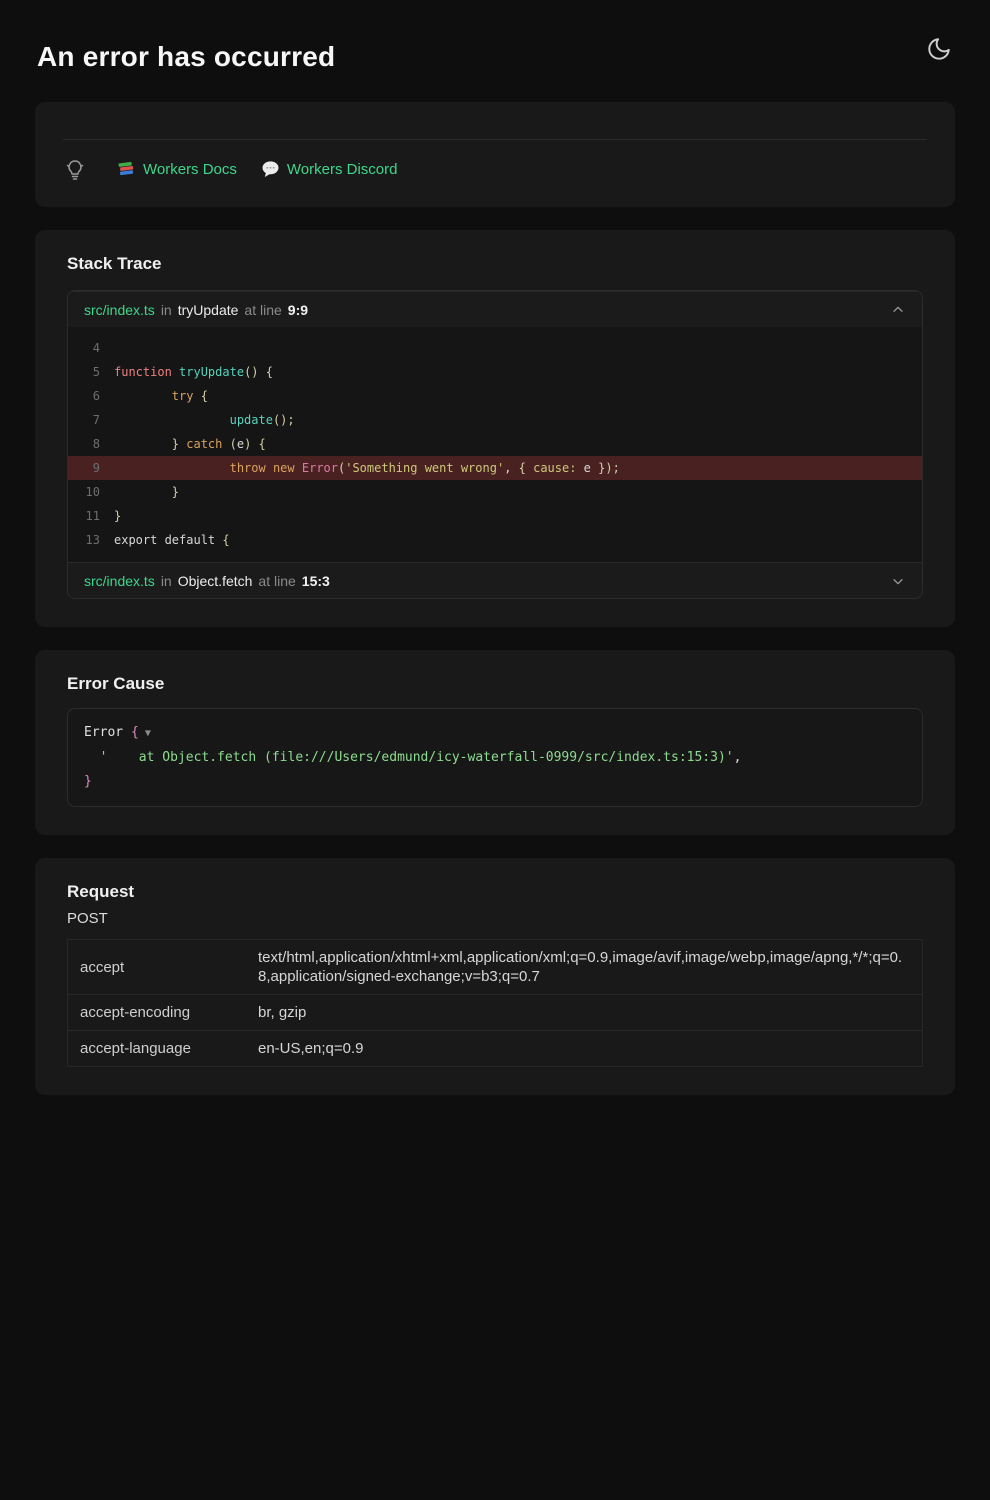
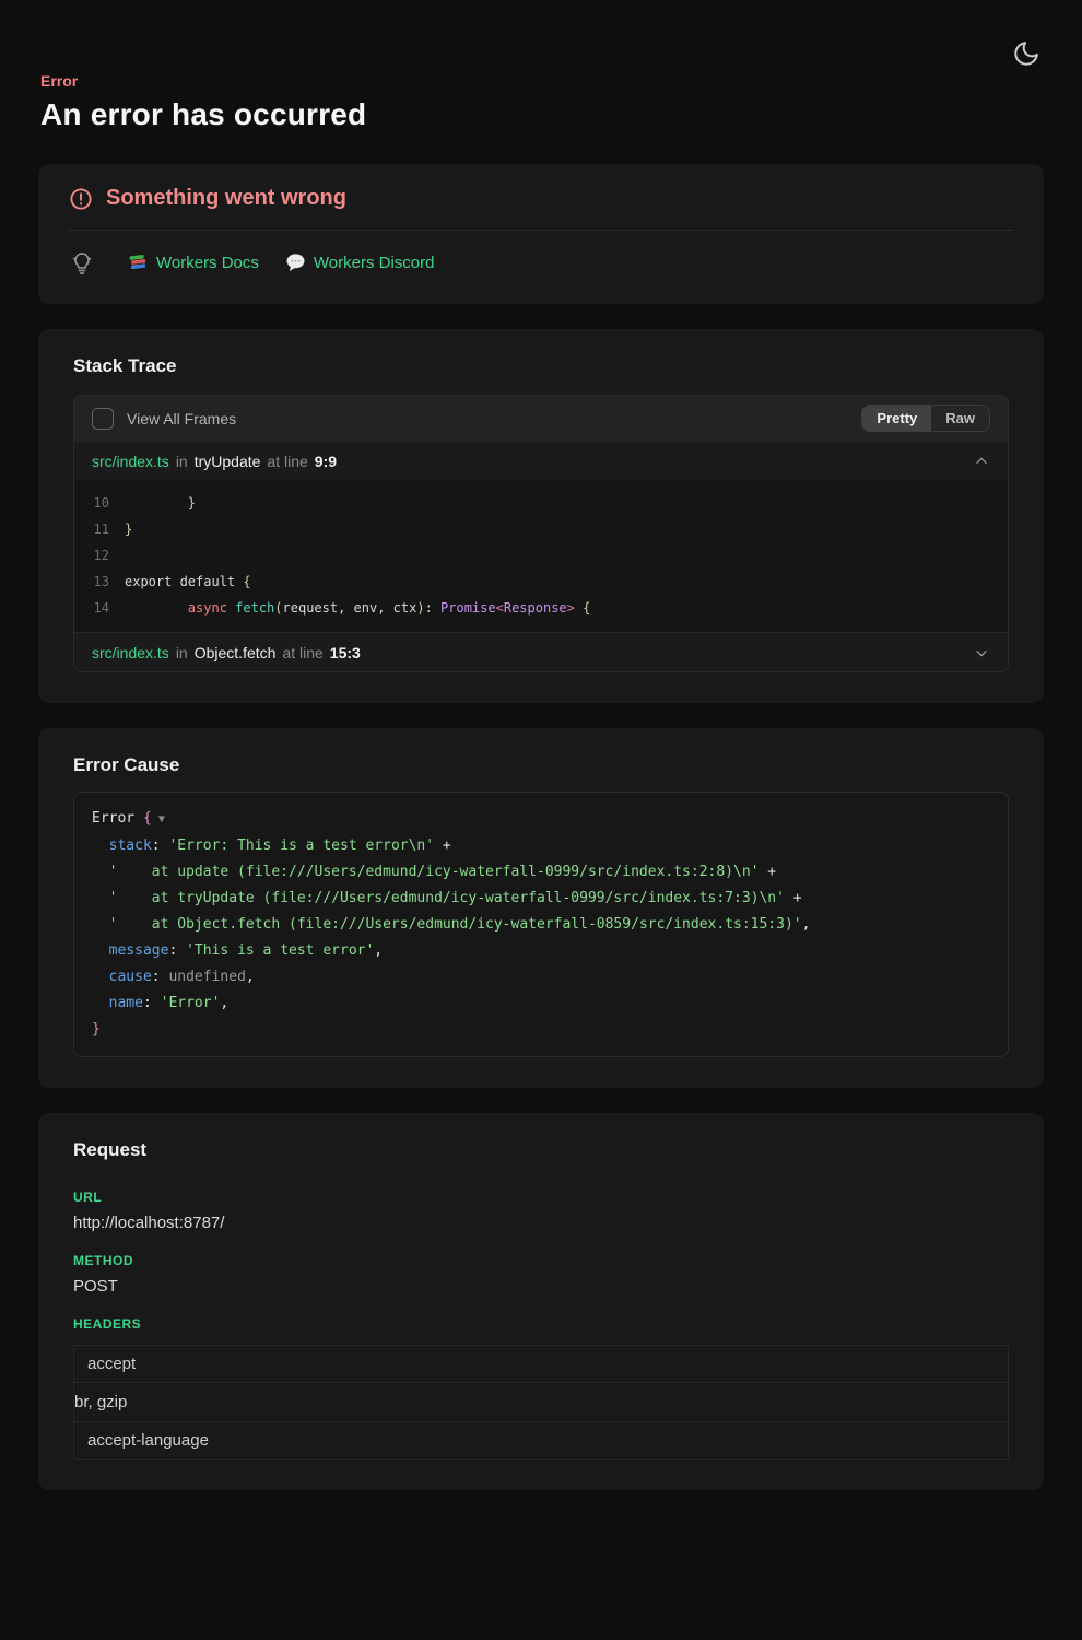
+ Error
  An error has occurred
+ Something went wrong
  Workers Docs
  Workers Discord
  Stack Trace
+ View All Frames
+ Pretty
+ Raw
  src/index.ts
  in
  tryUpdate
  at line
  9:9
- 4
- 5
- function tryUpdate() {
- 6
- try {
- 7
- update();
- 8
- } catch (e) {
- 9
- throw new Error('Something went wrong', { cause: e });
  10
  }
  11
  }
+ 12
  13
  export default {
+ 14
+ async fetch(request, env, ctx): Promise<Response> {
  src/index.ts
  in
  Object.fetch
  at line
  15:3
  Error Cause
  Error { ▼
+ stack: 'Error: This is a test error\n' +
+ ' at update (file:///Users/edmund/icy-waterfall-0999/src/index.ts:2:8)\n' +
+ ' at tryUpdate (file:///Users/edmund/icy-waterfall-0999/src/index.ts:7:3)\n' +
- ' at Object.fetch (file:///Users/edmund/icy-waterfall-0999/src/index.ts:15:3)',
+ ' at Object.fetch (file:///Users/edmund/icy-waterfall-0859/src/index.ts:15:3)',
+ message: 'This is a test error',
+ cause: undefined,
+ name: 'Error',
  }
  Request
+ URL
+ http://localhost:8787/
+ METHOD
  POST
+ HEADERS
  accept
- text/html,application/xhtml+xml,application/xml;q=0.9,image/avif,image/webp,image/apng,*/*;q=0.8,application/signed-exchange;v=b3;q=0.7
- accept-encoding
  br, gzip
  accept-language
- en-US,en;q=0.9
